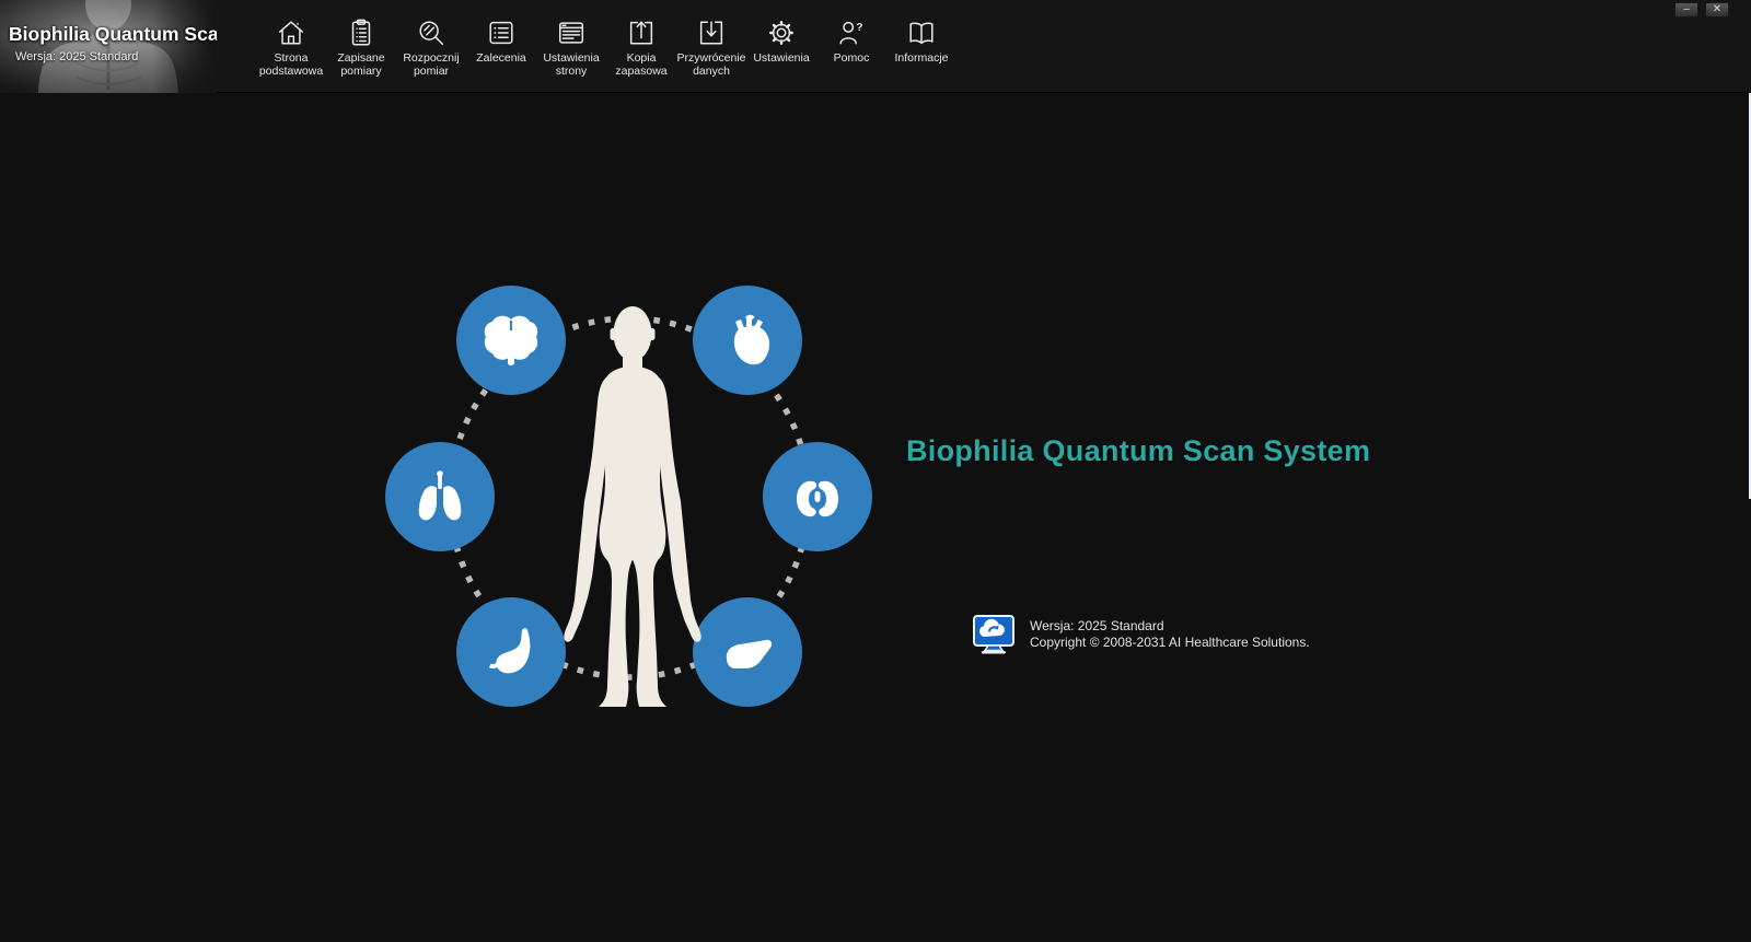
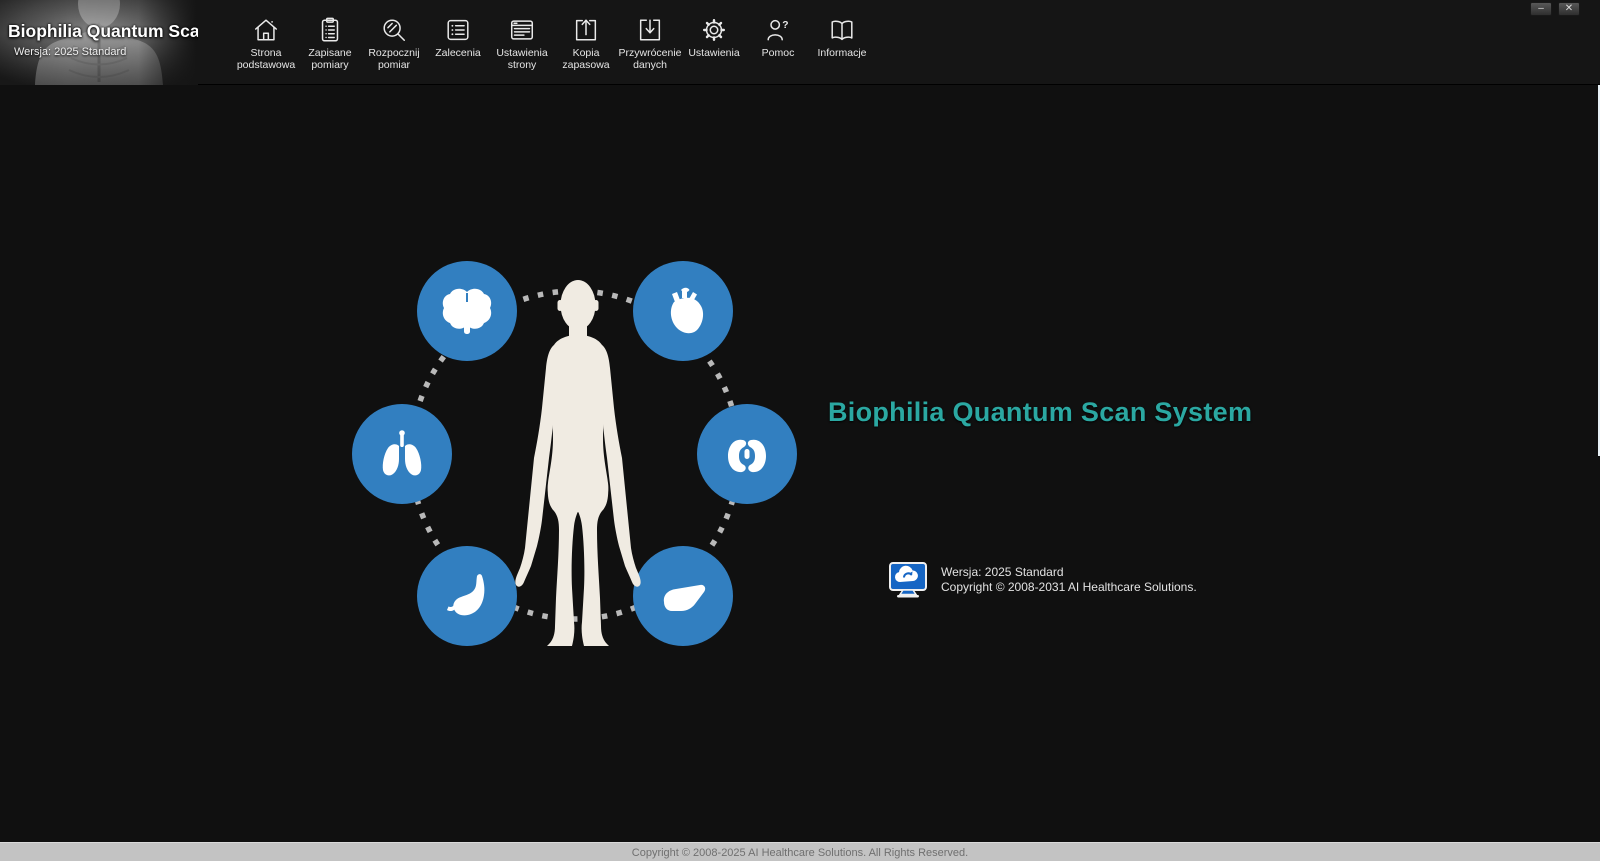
  Biophilia Quantum Sca
  Wersja: 2025 Standard
  Strona podstawowa
  Zapisane pomiary
  Rozpocznij pomiar
  Zalecenia
  Ustawienia strony
  Kopia zapasowa
  Przywrócenie danych
  Ustawienia
  ?
  Pomoc
  Informacje
  –
  ✕
  Biophilia Quantum Scan System
  Wersja: 2025 Standard
  Copyright © 2008-2031 AI Healthcare Solutions.
+ Copyright © 2008-2025 AI Healthcare Solutions. All Rights Reserved.
